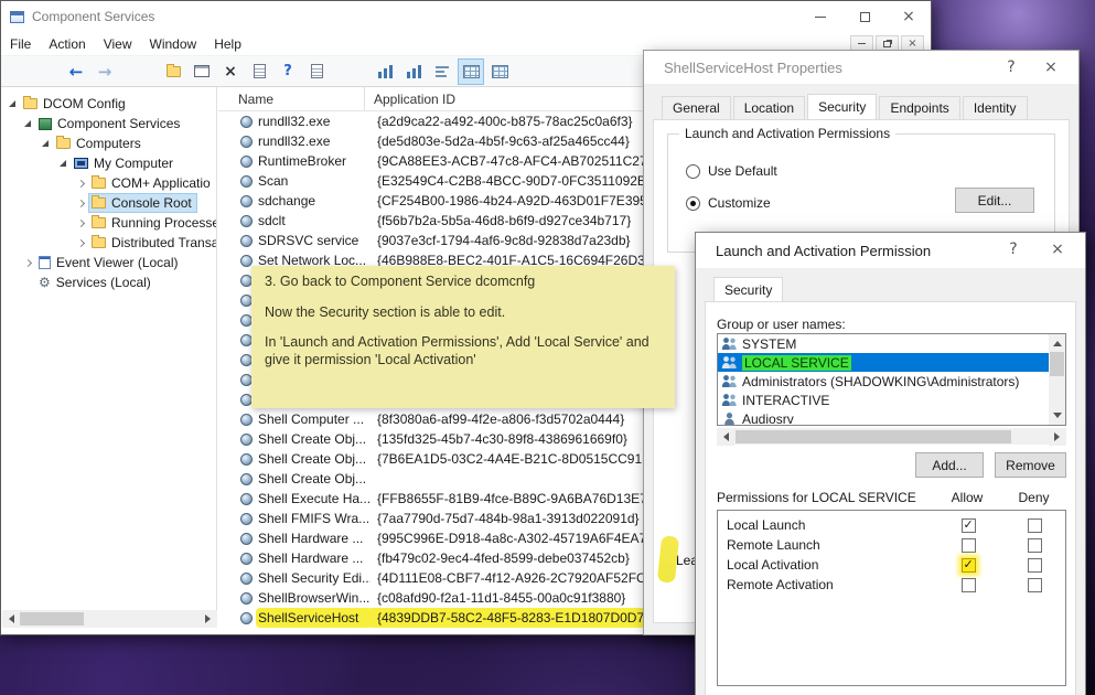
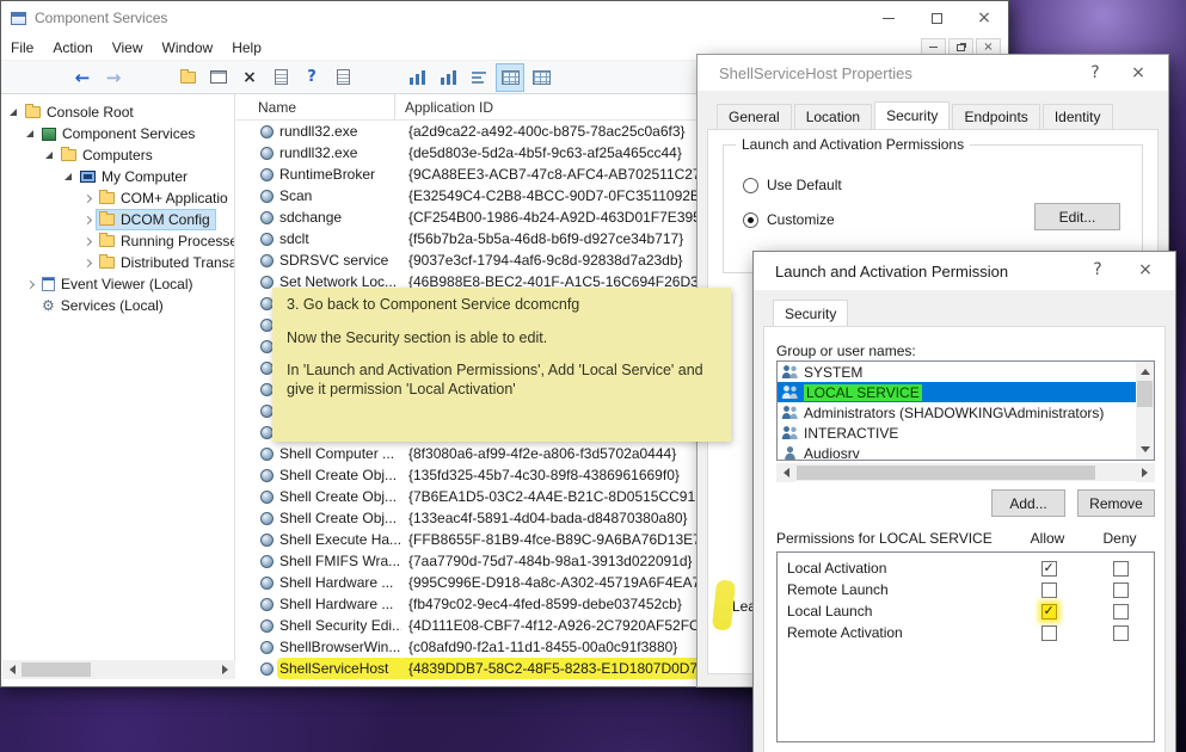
  Component Services
  ×
  File
  Action
  View
  Window
  Help
  ×
  ←
  →
  ×
  ?
- DCOM Config
+ Console Root
  Component Services
  Computers
  My Computer
  COM+ Applicatio
- Console Root
+ DCOM Config
  Running Processe
  Distributed Transa
  Event Viewer (Local)
  ⚙
  Services (Local)
  Name
  Application ID
  rundll32.exe
  {a2d9ca22-a492-400c-b875-78ac25c0a6f3}
  rundll32.exe
  {de5d803e-5d2a-4b5f-9c63-af25a465cc44}
  RuntimeBroker
  {9CA88EE3-ACB7-47c8-AFC4-AB702511C2
  Scan
  {E32549C4-C2B8-4BCC-90D7-0FC3511092B
  sdchange
  {CF254B00-1986-4b24-A92D-463D01F7E39
  sdclt
  {f56b7b2a-5b5a-46d8-b6f9-d927ce34b717}
  SDRSVC service
  {9037e3cf-1794-4af6-9c8d-92838d7a23db}
  Set Network Loc...
  {46B988E8-BEC2-401F-A1C5-16C694F26D3
  Shell Computer ...
  {8f3080a6-af99-4f2e-a806-f3d5702a0444}
  Shell Create Obj...
  {135fd325-45b7-4c30-89f8-4386961669f0}
  Shell Create Obj...
  {7B6EA1D5-03C2-4A4E-B21C-8D0515CC91
  Shell Create Obj...
+ {133eac4f-5891-4d04-bada-d84870380a80}
  Shell Execute Ha...
  {FFB8655F-81B9-4fce-B89C-9A6BA76D13E
  Shell FMIFS Wra...
  {7aa7790d-75d7-484b-98a1-3913d022091d}
  Shell Hardware ...
  {995C996E-D918-4a8c-A302-45719A6F4EA
  Shell Hardware ...
  {fb479c02-9ec4-4fed-8599-debe037452cb}
  Shell Security Edi..
  {4D111E08-CBF7-4f12-A926-2C7920AF52FC
  ShellBrowserWin...
  {c08afd90-f2a1-11d1-8455-00a0c91f3880}
  ShellServiceHost
  {4839DDB7-58C2-48F5-8283-E1D1807D0D7
  ShellServiceHost Properties
  ?
  ×
  General
  Location
  Security
  Endpoints
  Identity
  Launch and Activation Permissions
  Use Default
  Customize
  Edit...
  Launch and Activation Permission
  ?
  ×
  Security
  Group or user names:
  SYSTEM
  LOCAL SERVICE
  Administrators (SHADOWKING\Administrators)
  INTERACTIVE
  Audiosrv
  Add...
  Remove
  Permissions for LOCAL SERVICE
  Allow
  Deny
- Local Launch
+ Local Activation
  Remote Launch
- Local Activation
+ Local Launch
  Remote Activation
  3. Go back to Component Service dcomcnfg
  Now the Security section is able to edit.
  In 'Launch and Activation Permissions', Add 'Local Service' and give it permission 'Local Activation'
